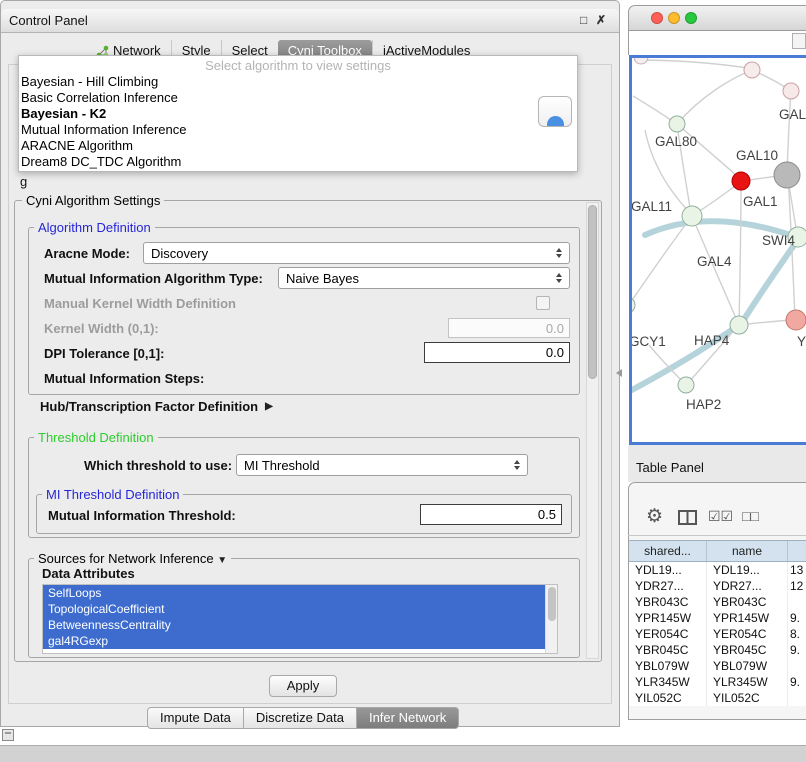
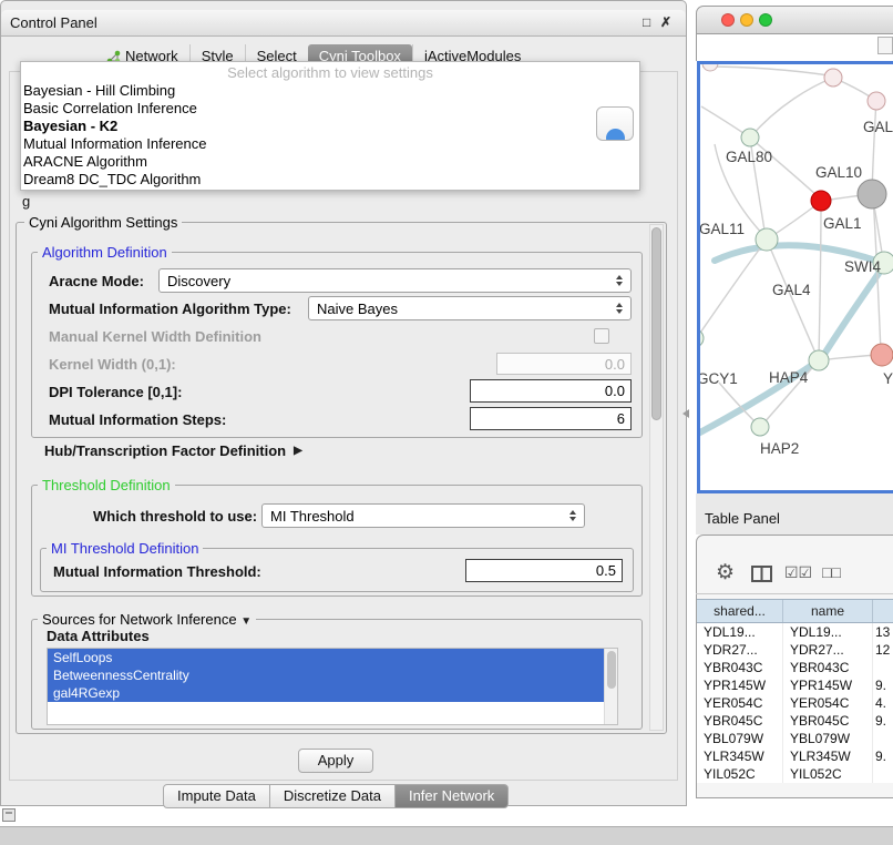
  Control Panel
  □
  ✗
  Network
  Style
  Select
  Cyni Toolbox
  jActiveModules
  g
  Cyni Algorithm Settings
  Algorithm Definition
  Aracne Mode:
  Discovery
  Mutual Information Algorithm Type:
  Naive Bayes
  Manual Kernel Width Definition
  Kernel Width (0,1):
  0.0
  DPI Tolerance [0,1]:
  0.0
  Mutual Information Steps:
+ 6
  Hub/Transcription Factor Definition
  ▶
  Threshold Definition
  Which threshold to use:
  MI Threshold
  MI Threshold Definition
  Mutual Information Threshold:
  0.5
  Sources for Network Inference ▼
  Data Attributes
  SelfLoops
- TopologicalCoefficient
  BetweennessCentrality
  gal4RGexp
  Apply
  Impute Data
  Discretize Data
  Infer Network
  Select algorithm to view settings
  Bayesian - Hill Climbing
  Basic Correlation Inference
  Bayesian - K2
  Mutual Information Inference
  ARACNE Algorithm
  Dream8 DC_TDC Algorithm
  GAL
  GAL80
  GAL10
  GAL11
  GAL1
  SWI4
  GAL4
  GCY1
  HAP4
  Y
  HAP2
  Table Panel
  ⚙
  ☑☑
  □□
  shared...
  name
  YDL19...
  YDL19...
  13
  YDR27...
  YDR27...
  12
  YBR043C
  YBR043C
  YPR145W
  YPR145W
  9.
  YER054C
  YER054C
- 8.
+ 4.
  YBR045C
  YBR045C
  9.
  YBL079W
  YBL079W
  YLR345W
  YLR345W
  9.
  YIL052C
  YIL052C
